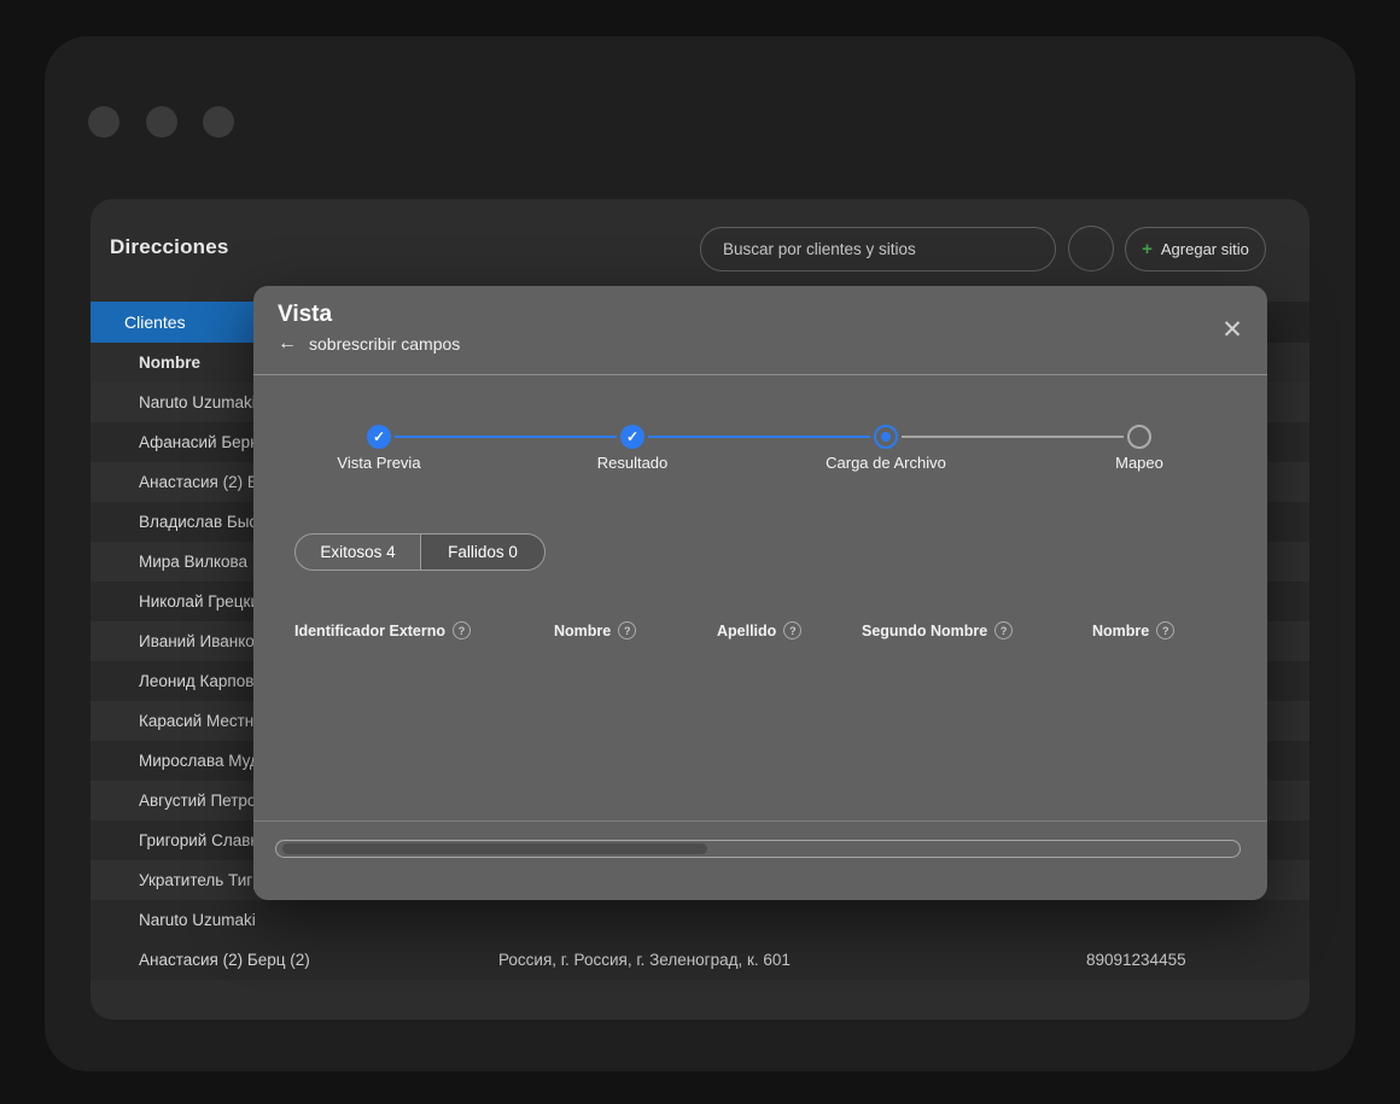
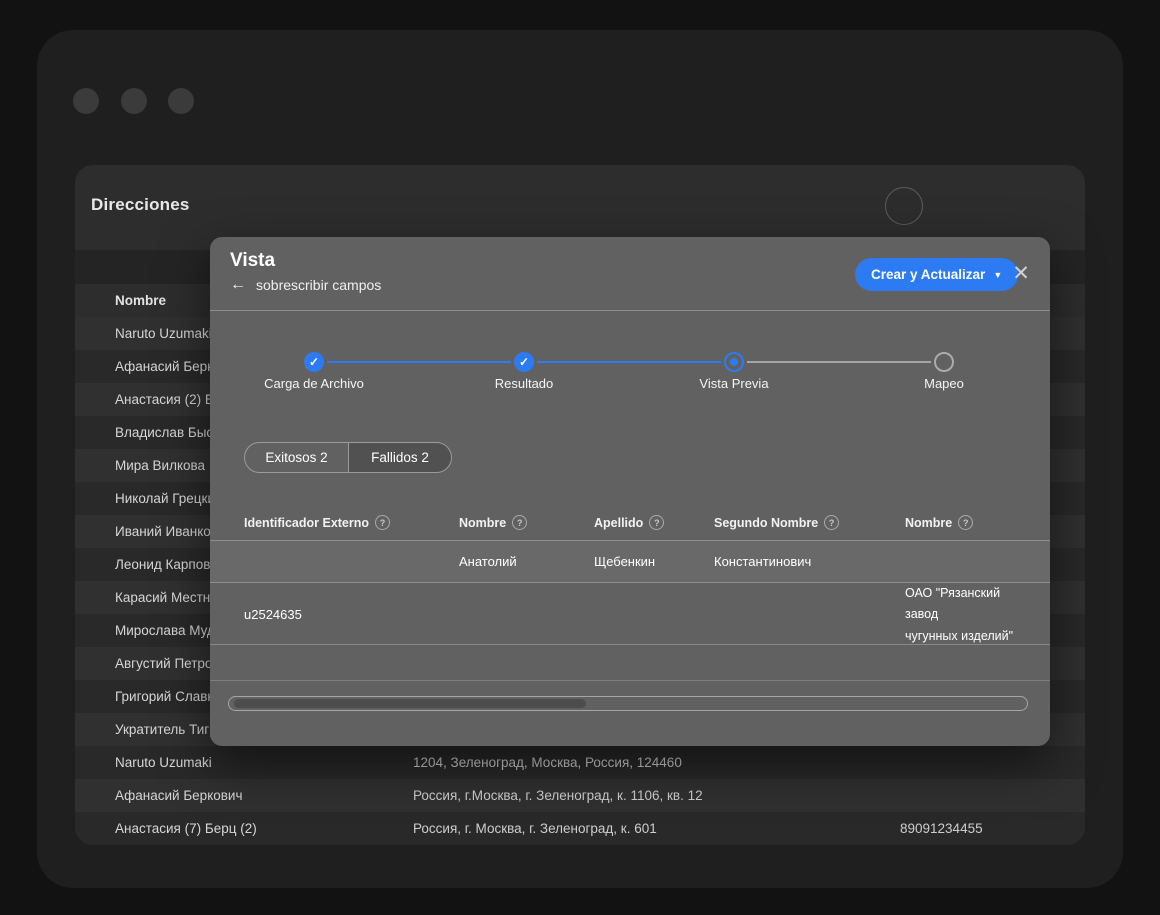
  Direcciones
- Buscar por clientes y sitios
- +
- Agregar sitio
- Clientes
  Nombre
  Naruto Uzumak
  Афанасий Бер
  Анастасия (2)
  Владислав Бы
  Мира Вилкова
  Николай Грецк
  Иваний Иванко
  Леонид Карпов
  Карасий Местн
  Мирослава Му
  Августий Петро
  Григорий Слав
  Укратитель Тиг
  Naruto Uzumaki
+ 1204, Зеленоград, Москва, Россия, 124460
+ Афанасий Беркович
+ Россия, г.Москва, г. Зеленоград, к. 1106, кв. 12
- Анастасия (2) Берц (2)
+ Анастасия (7) Берц (2)
- Россия, г. Россия, г. Зеленоград, к. 601
+ Россия, г. Москва, г. Зеленоград, к. 601
  89091234455
  Vista
  ←
  sobrescribir campos
+ Crear y Actualizar
+ ▼
  ✕
  ✓
- Vista Previa
+ Carga de Archivo
  ✓
  Resultado
- Carga de Archivo
+ Vista Previa
  Mapeo
- Exitosos 4
+ Exitosos 2
- Fallidos 0
+ Fallidos 2
  Identificador Externo
  ?
  Nombre
  ?
  Apellido
  ?
  Segundo Nombre
  ?
  Nombre
  ?
+ Анатолий
+ Щебенкин
+ Константинович
+ u2524635
+ ОАО "Рязанский завод
+ чугунных изделий"
